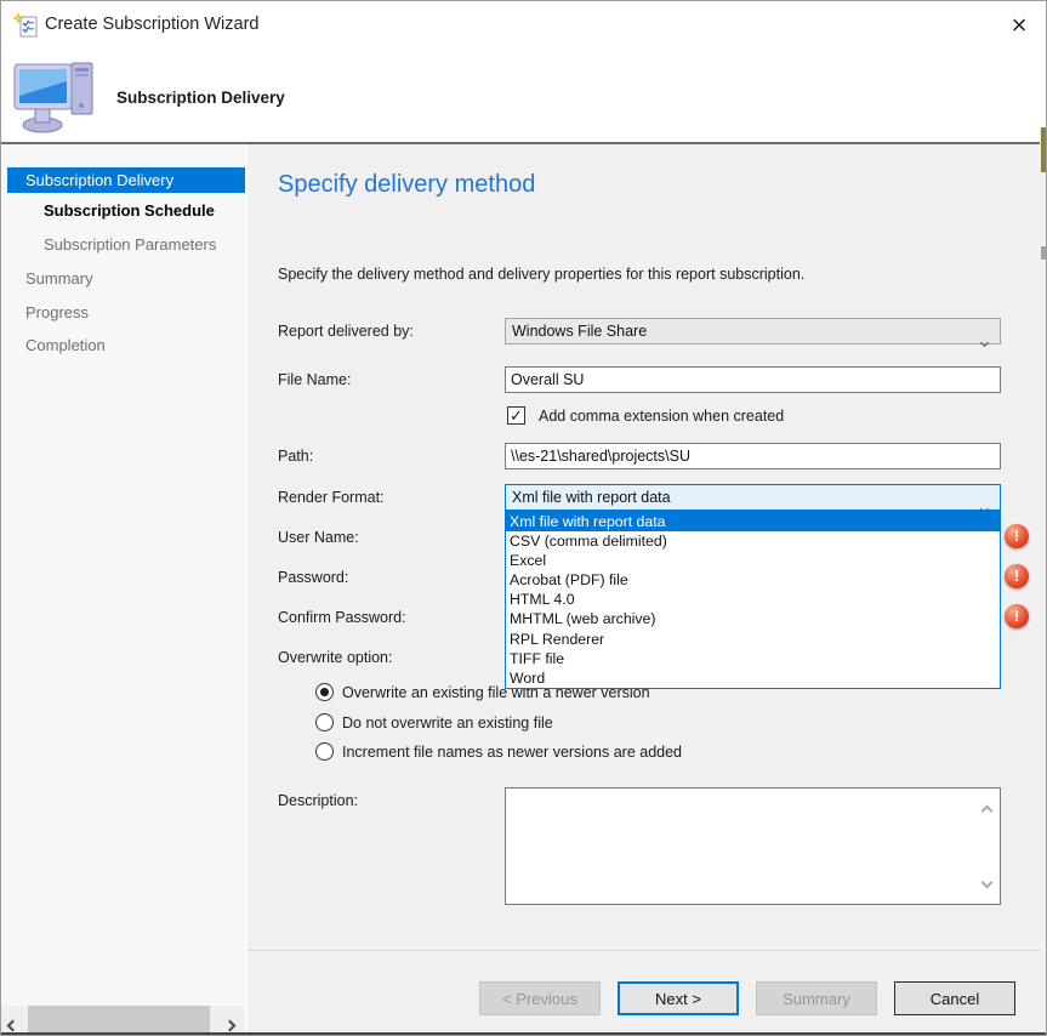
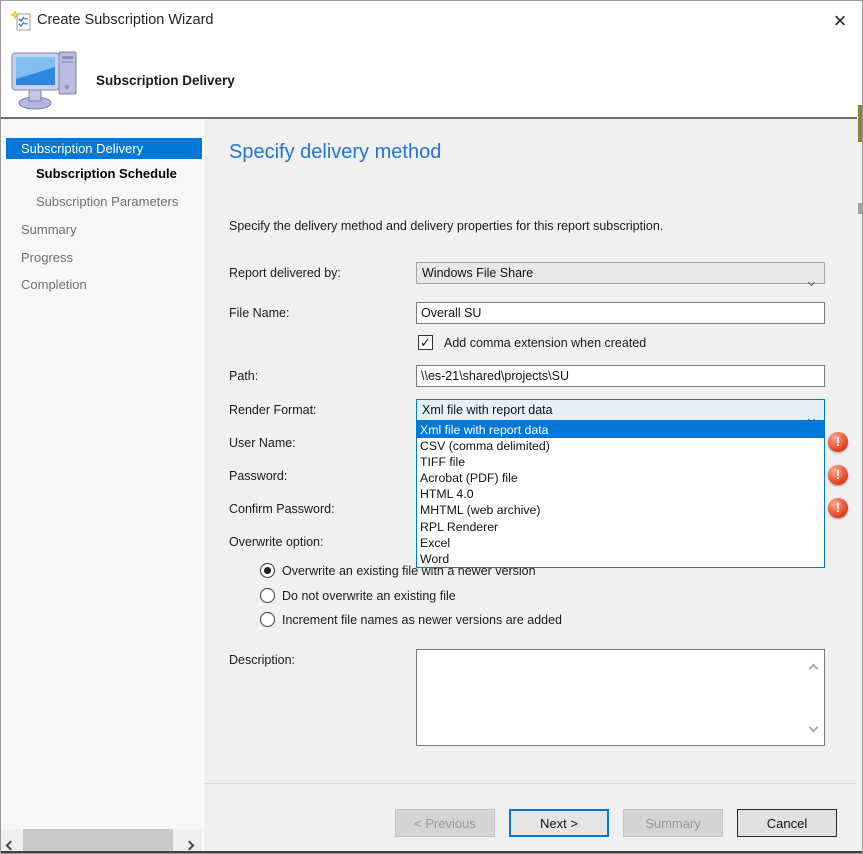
  Create Subscription Wizard
  ×
  Subscription Delivery
  Subscription Delivery
  Subscription Schedule
  Subscription Parameters
  Summary
  Progress
  Completion
  Specify delivery method
  Specify the delivery method and delivery properties for this report subscription.
  Report delivered by:
  Windows File Share
  File Name:
  Overall SU
  ✓
  Add comma extension when created
  Path:
  \\es-21\shared\projects\SU
  Render Format:
  Xml file with report data
  User Name:
  !
  Password:
  !
  Confirm Password:
  !
  Overwrite option:
  Overwrite an existing file with a newer version
  Do not overwrite an existing file
  Increment file names as newer versions are added
  Xml file with report data
  CSV (comma delimited)
- Excel
+ TIFF file
  Acrobat (PDF) file
  HTML 4.0
  MHTML (web archive)
  RPL Renderer
- TIFF file
+ Excel
  Word
  Description:
  < Previous
  Next >
  Summary
  Cancel
